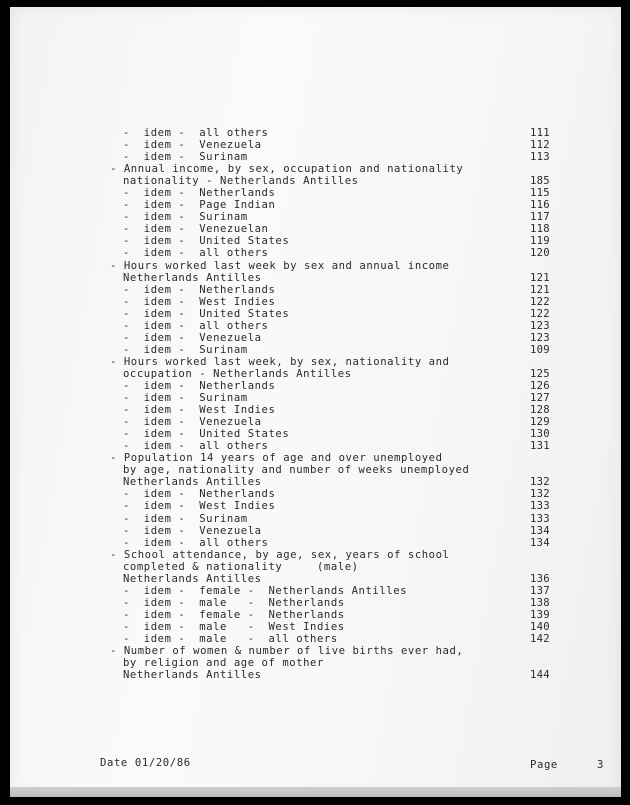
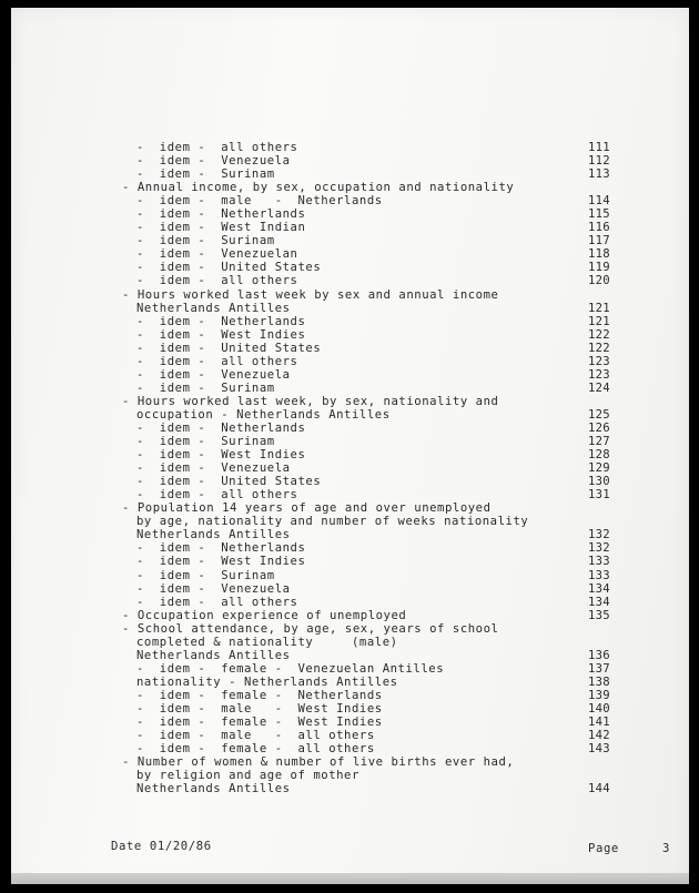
  - idem - all others
  111
  - idem - Venezuela
  112
  - idem - Surinam
  113
  - Annual income, by sex, occupation and nationality
- nationality - Netherlands Antilles
+ - idem - male - Netherlands
- 185
+ 114
  - idem - Netherlands
  115
- - idem - Page Indian
+ - idem - West Indian
  116
  - idem - Surinam
  117
  - idem - Venezuelan
  118
  - idem - United States
  119
  - idem - all others
  120
  - Hours worked last week by sex and annual income
  Netherlands Antilles
  121
  - idem - Netherlands
  121
  - idem - West Indies
  122
  - idem - United States
  122
  - idem - all others
  123
  - idem - Venezuela
  123
  - idem - Surinam
- 109
+ 124
  - Hours worked last week, by sex, nationality and
  occupation - Netherlands Antilles
  125
  - idem - Netherlands
  126
  - idem - Surinam
  127
  - idem - West Indies
  128
  - idem - Venezuela
  129
  - idem - United States
  130
  - idem - all others
  131
  - Population 14 years of age and over unemployed
- by age, nationality and number of weeks unemployed
+ by age, nationality and number of weeks nationality
  Netherlands Antilles
  132
  - idem - Netherlands
  132
  - idem - West Indies
  133
  - idem - Surinam
  133
  - idem - Venezuela
  134
  - idem - all others
  134
+ - Occupation experience of unemployed
+ 135
  - School attendance, by age, sex, years of school
  completed & nationality (male)
  Netherlands Antilles
  136
- - idem - female - Netherlands Antilles
+ - idem - female - Venezuelan Antilles
  137
- - idem - male - Netherlands
+ nationality - Netherlands Antilles
  138
  - idem - female - Netherlands
  139
  - idem - male - West Indies
  140
+ - idem - female - West Indies
+ 141
  - idem - male - all others
  142
+ - idem - female - all others
+ 143
  - Number of women & number of live births ever had,
  by religion and age of mother
  Netherlands Antilles
  144
  Date 01/20/86
  Page
  3
